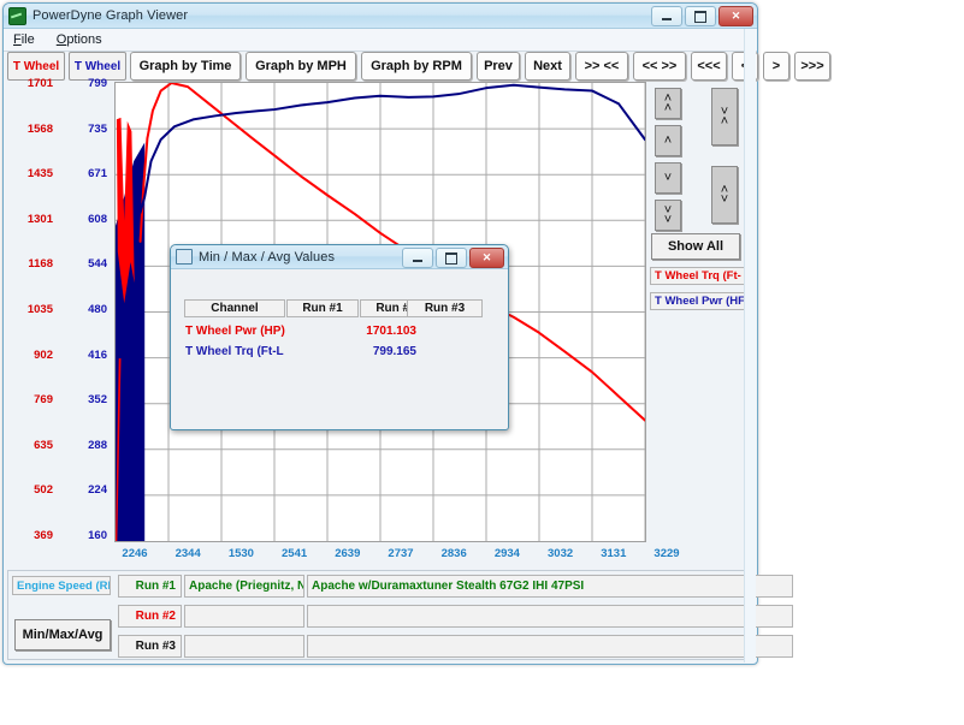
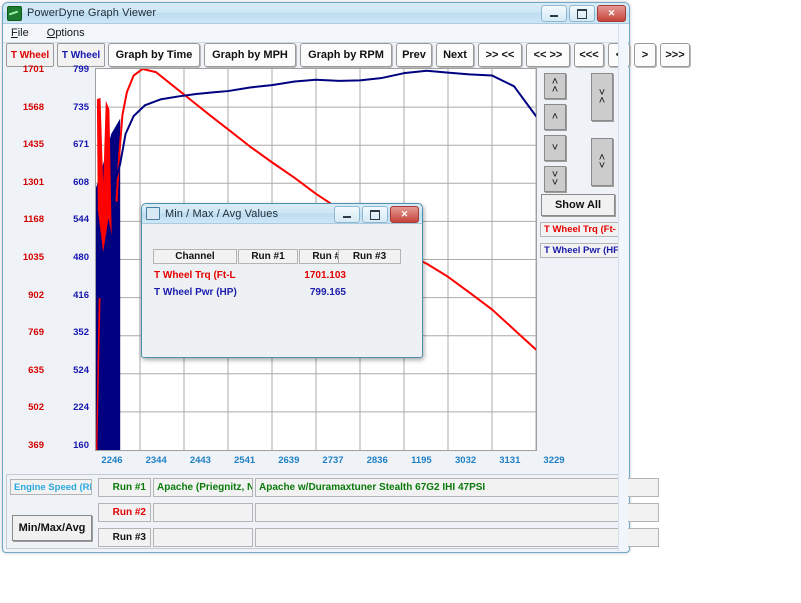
  PowerDyne Graph Viewer
  ✕
  File
  Options
  T Wheel
  T Wheel
  Graph by Time
  Graph by MPH
  Graph by RPM
  Prev
  Next
  >> <<
  << >>
  <<<
  >
  >>>
  1701
  1568
  1435
  1301
  1168
  1035
  902
  769
  635
  502
  369
  799
  735
  671
  608
  544
  480
  416
  352
- 288
+ 524
  224
  160
  2246
  2344
- 1530
+ 2443
  2541
  2639
  2737
  2836
- 2934
+ 1195
  3032
  3131
  3229
  ˄
  ˄
  ˄
  ˅
  ˅
  ˅
  ˅
  ˄
  ˄
  ˅
  Show All
  T Wheel Trq (Ft-
  T Wheel Pwr (HF
  Engine Speed (RI
  Min/Max/Avg
  Run #1
  Apache (Priegnitz, N
  Apache w/Duramaxtuner Stealth 67G2 IHI 47PSI
  Run #2
  Run #3
  Min / Max / Avg Values
  ✕
  Channel
  Run #1
  Run #3
- T Wheel Pwr (HP)
+ T Wheel Trq (Ft-L
  1701.103
- T Wheel Trq (Ft-L
+ T Wheel Pwr (HP)
  799.165
